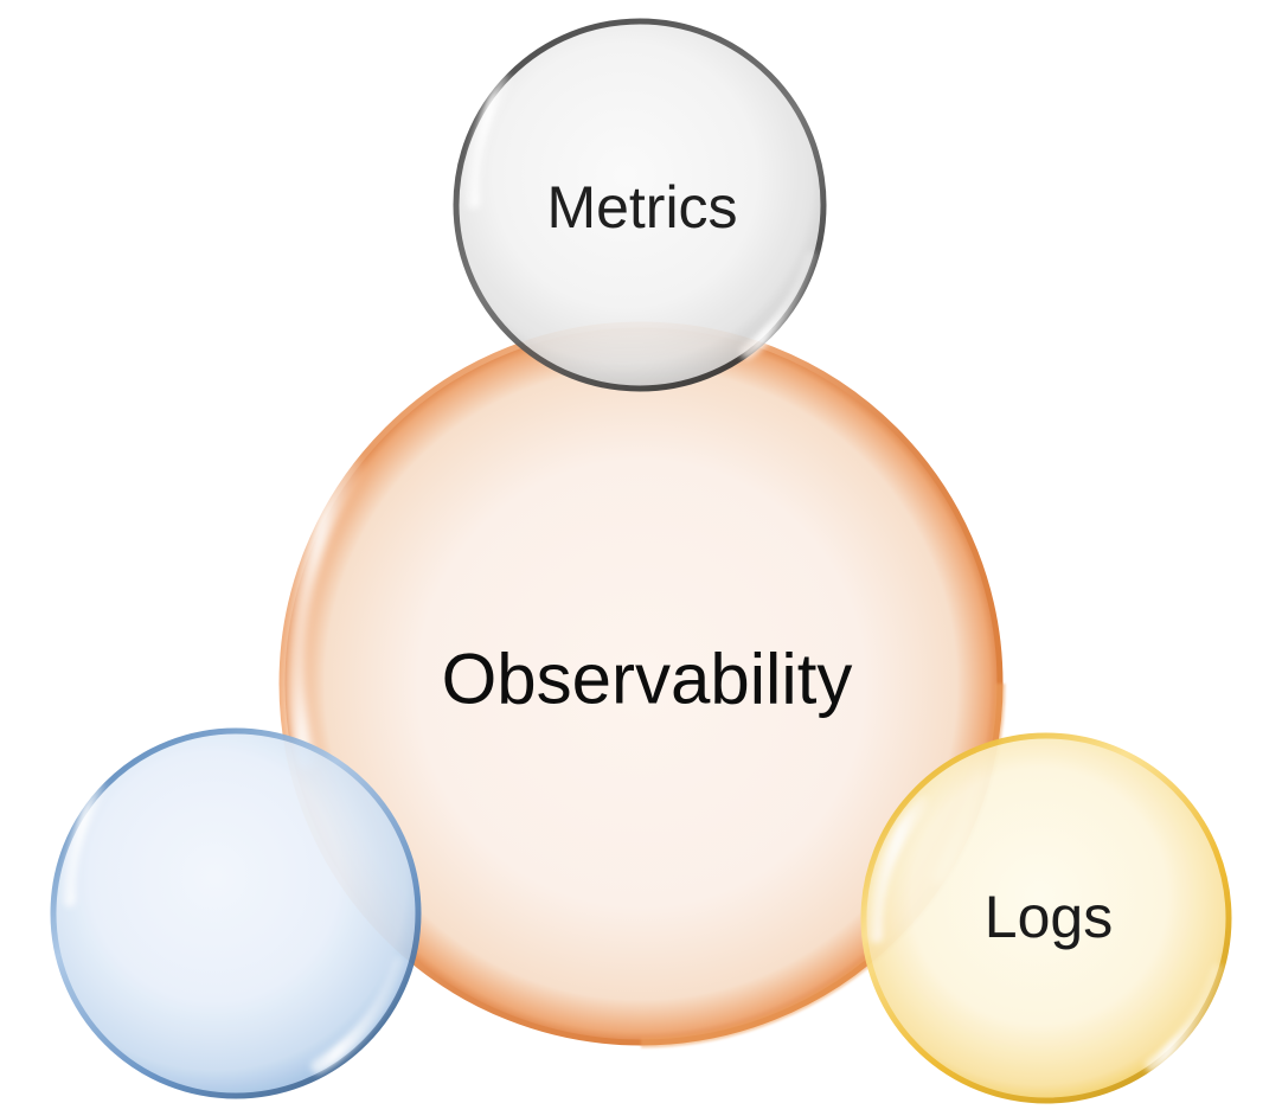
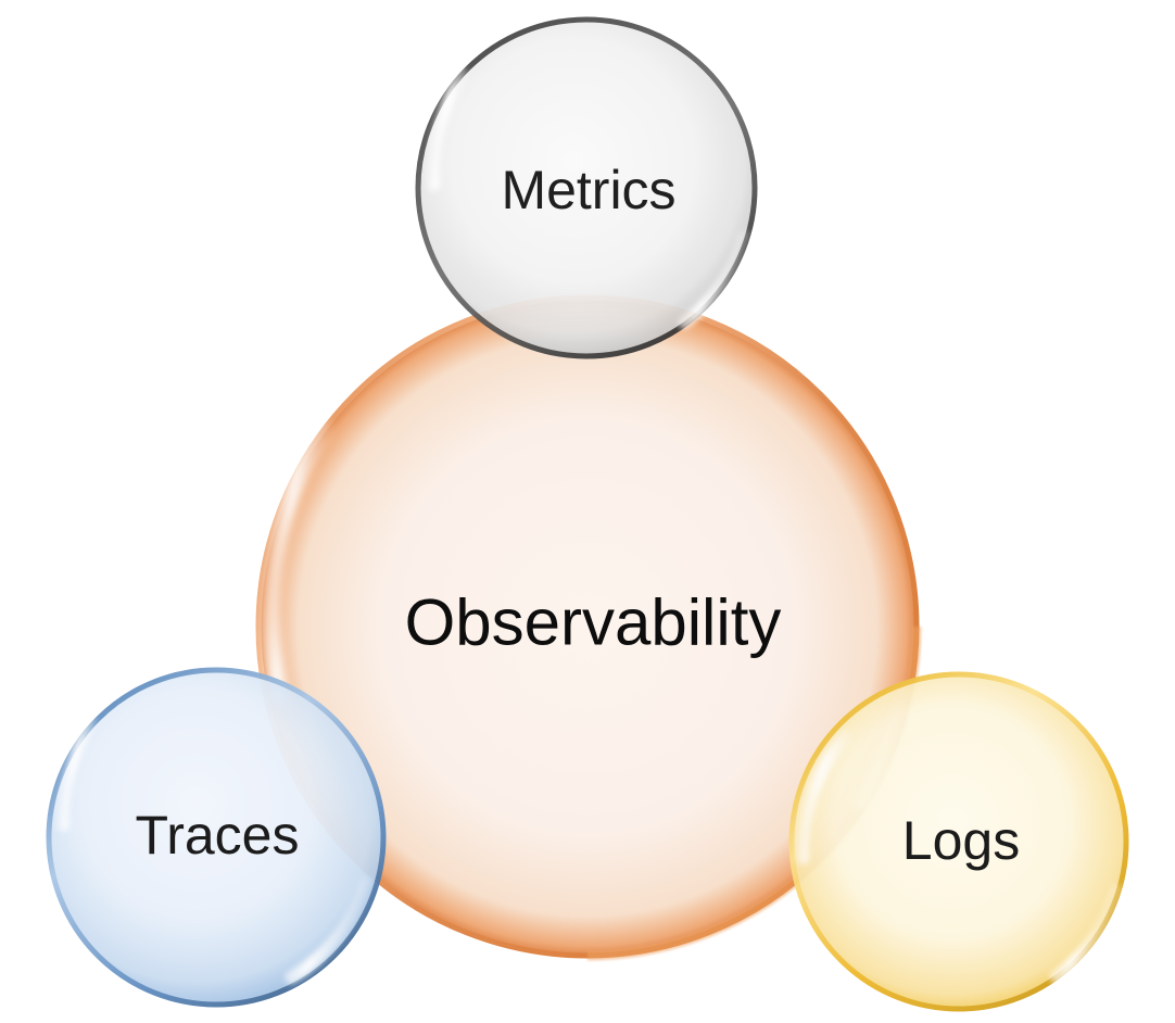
  Observability
+ Traces
  Logs
  Metrics
